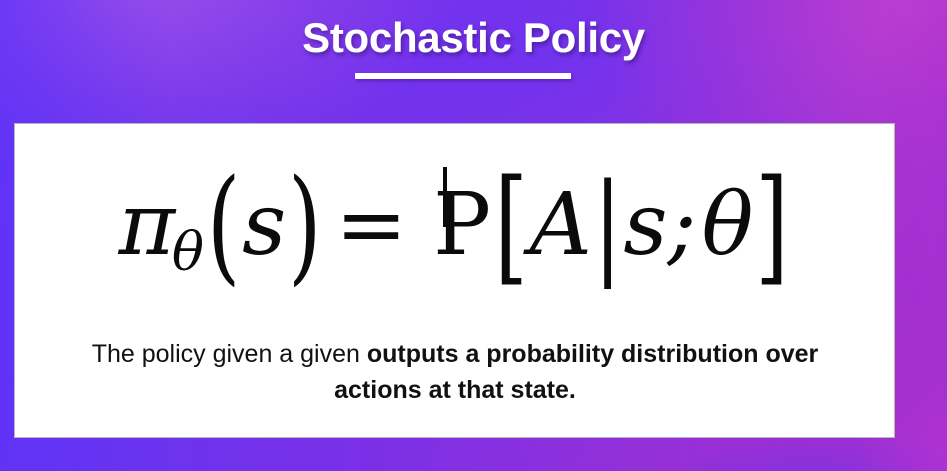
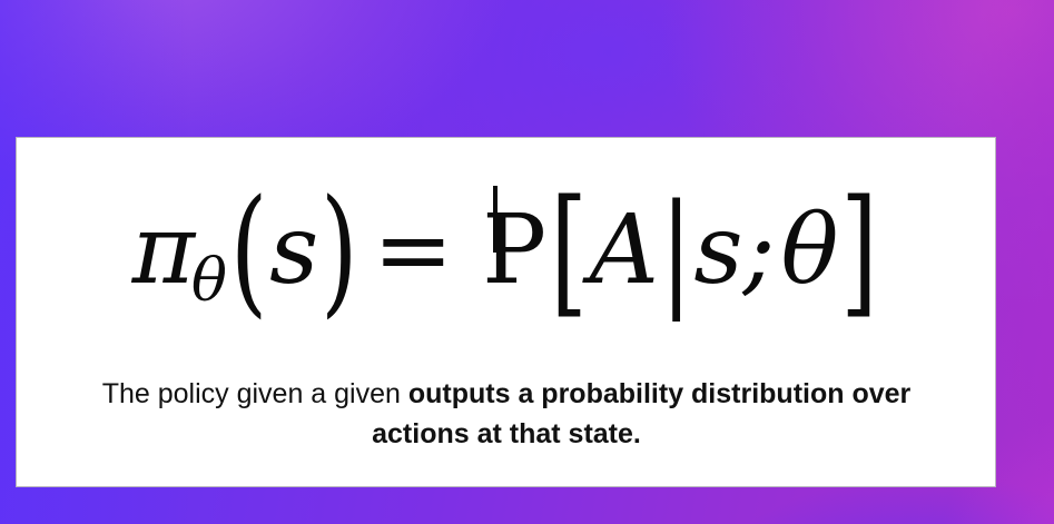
- Stochastic Policy
  πθ(s) = P[A|s;θ]
  The policy given a given outputs a probability distribution over actions at that state.
